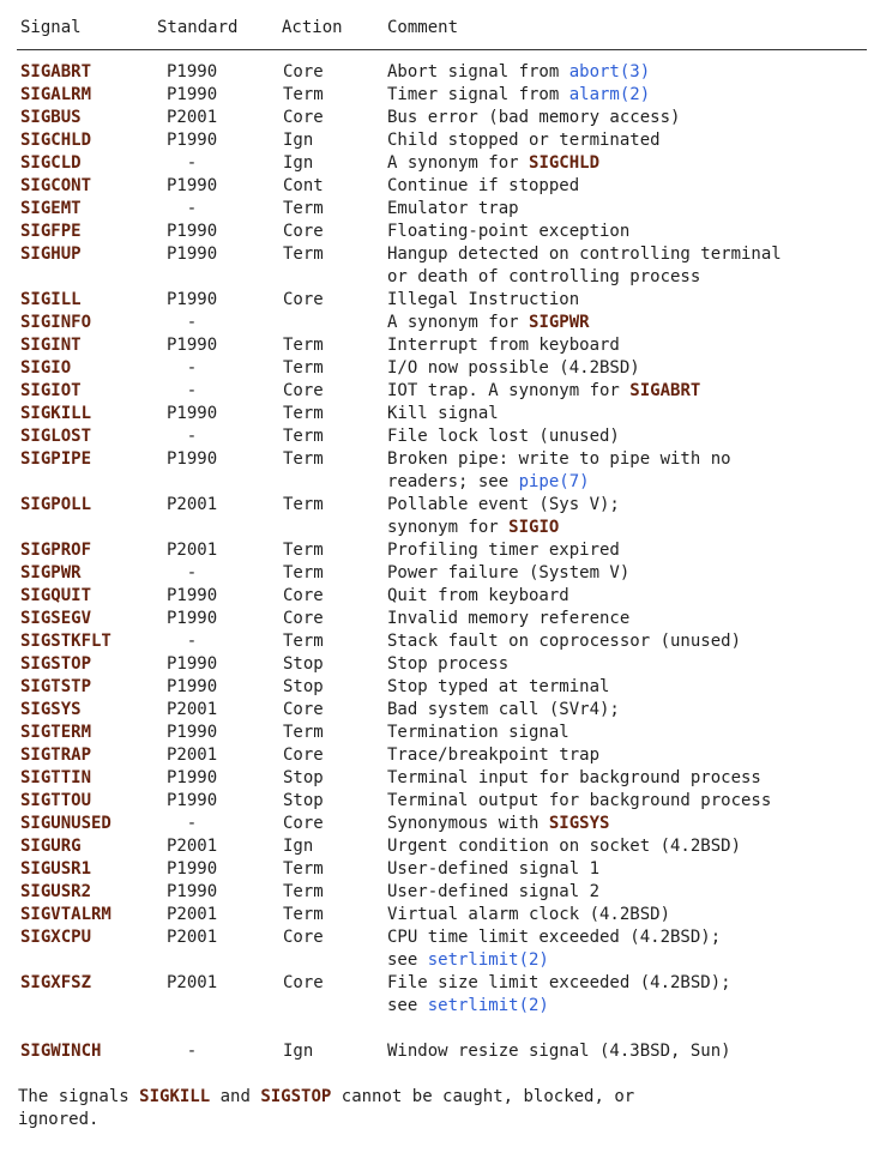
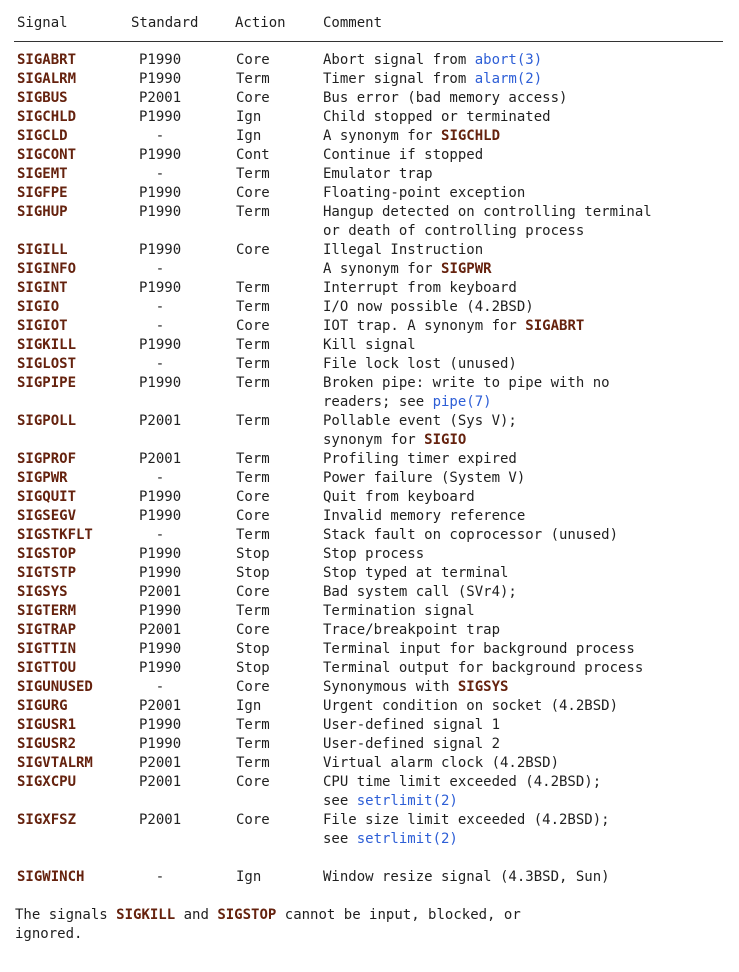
  Signal
  Standard
  Action
  Comment
  SIGABRT
  P1990
  Core
  Abort signal from abort(3)
  SIGALRM
  P1990
  Term
  Timer signal from alarm(2)
  SIGBUS
  P2001
  Core
  Bus error (bad memory access)
  SIGCHLD
  P1990
  Ign
  Child stopped or terminated
  SIGCLD
  -
  Ign
  A synonym for SIGCHLD
  SIGCONT
  P1990
  Cont
  Continue if stopped
  SIGEMT
  -
  Term
  Emulator trap
  SIGFPE
  P1990
  Core
  Floating-point exception
  SIGHUP
  P1990
  Term
  Hangup detected on controlling terminal
  or death of controlling process
  SIGILL
  P1990
  Core
  Illegal Instruction
  SIGINFO
  -
  A synonym for SIGPWR
  SIGINT
  P1990
  Term
  Interrupt from keyboard
  SIGIO
  -
  Term
  I/O now possible (4.2BSD)
  SIGIOT
  -
  Core
  IOT trap. A synonym for SIGABRT
  SIGKILL
  P1990
  Term
  Kill signal
  SIGLOST
  -
  Term
  File lock lost (unused)
  SIGPIPE
  P1990
  Term
  Broken pipe: write to pipe with no
  readers; see pipe(7)
  SIGPOLL
  P2001
  Term
  Pollable event (Sys V);
  synonym for SIGIO
  SIGPROF
  P2001
  Term
  Profiling timer expired
  SIGPWR
  -
  Term
  Power failure (System V)
  SIGQUIT
  P1990
  Core
  Quit from keyboard
  SIGSEGV
  P1990
  Core
  Invalid memory reference
  SIGSTKFLT
  -
  Term
  Stack fault on coprocessor (unused)
  SIGSTOP
  P1990
  Stop
  Stop process
  SIGTSTP
  P1990
  Stop
  Stop typed at terminal
  SIGSYS
  P2001
  Core
  Bad system call (SVr4);
  SIGTERM
  P1990
  Term
  Termination signal
  SIGTRAP
  P2001
  Core
  Trace/breakpoint trap
  SIGTTIN
  P1990
  Stop
  Terminal input for background process
  SIGTTOU
  P1990
  Stop
  Terminal output for background process
  SIGUNUSED
  -
  Core
  Synonymous with SIGSYS
  SIGURG
  P2001
  Ign
  Urgent condition on socket (4.2BSD)
  SIGUSR1
  P1990
  Term
  User-defined signal 1
  SIGUSR2
  P1990
  Term
  User-defined signal 2
  SIGVTALRM
  P2001
  Term
  Virtual alarm clock (4.2BSD)
  SIGXCPU
  P2001
  Core
  CPU time limit exceeded (4.2BSD);
  see setrlimit(2)
  SIGXFSZ
  P2001
  Core
  File size limit exceeded (4.2BSD);
  see setrlimit(2)
  SIGWINCH
  -
  Ign
  Window resize signal (4.3BSD, Sun)
- The signals SIGKILL and SIGSTOP cannot be caught, blocked, or
+ The signals SIGKILL and SIGSTOP cannot be input, blocked, or
  ignored.
